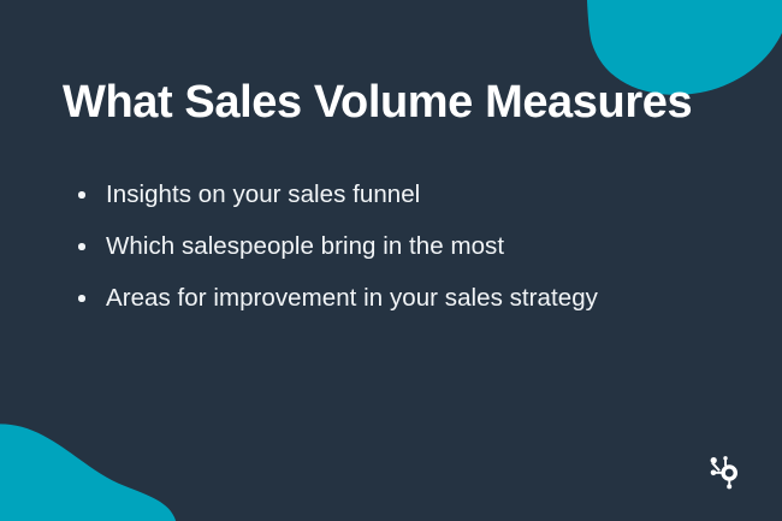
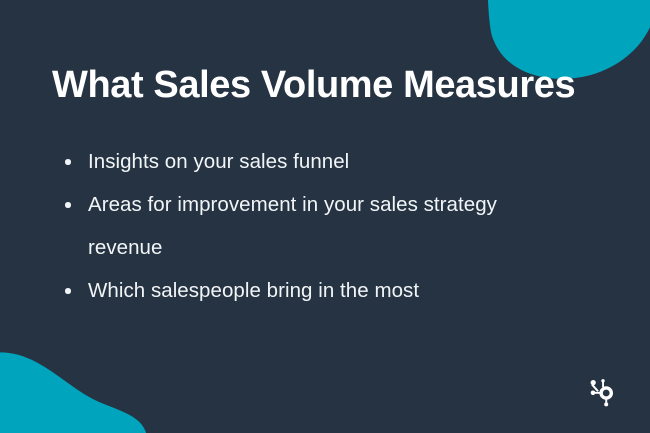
  What Sales Volume Measures
  Insights on your sales funnel
- Which salespeople bring in the most
+ Areas for improvement in your sales strategy
+ revenue
- Areas for improvement in your sales strategy
+ Which salespeople bring in the most
